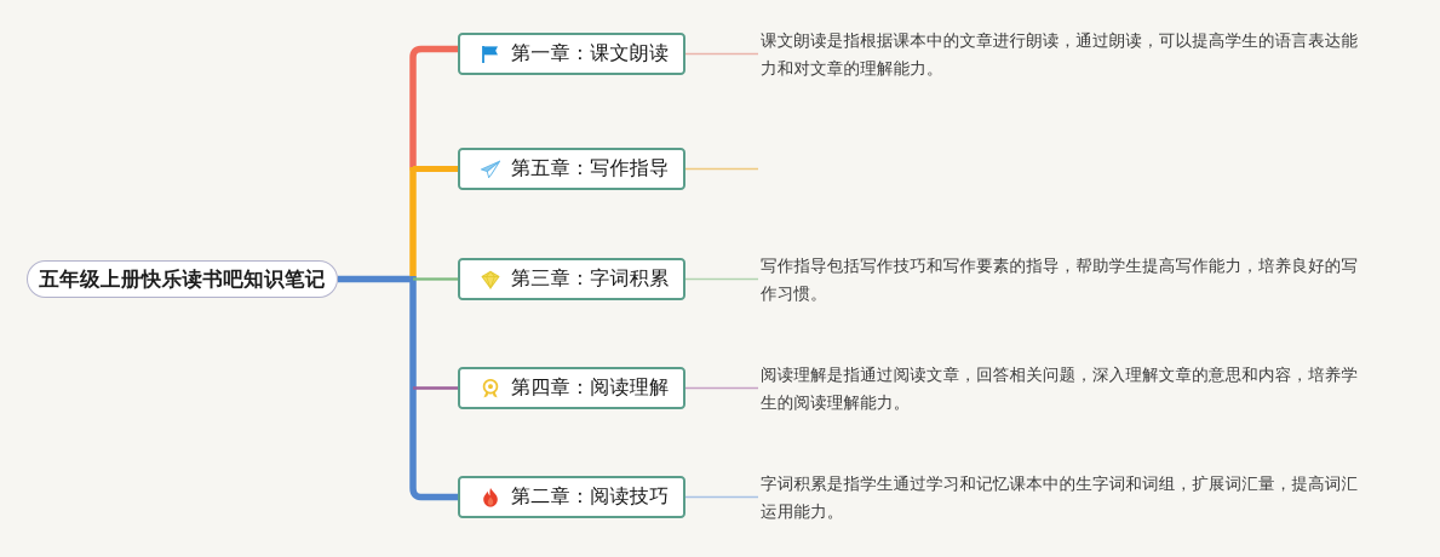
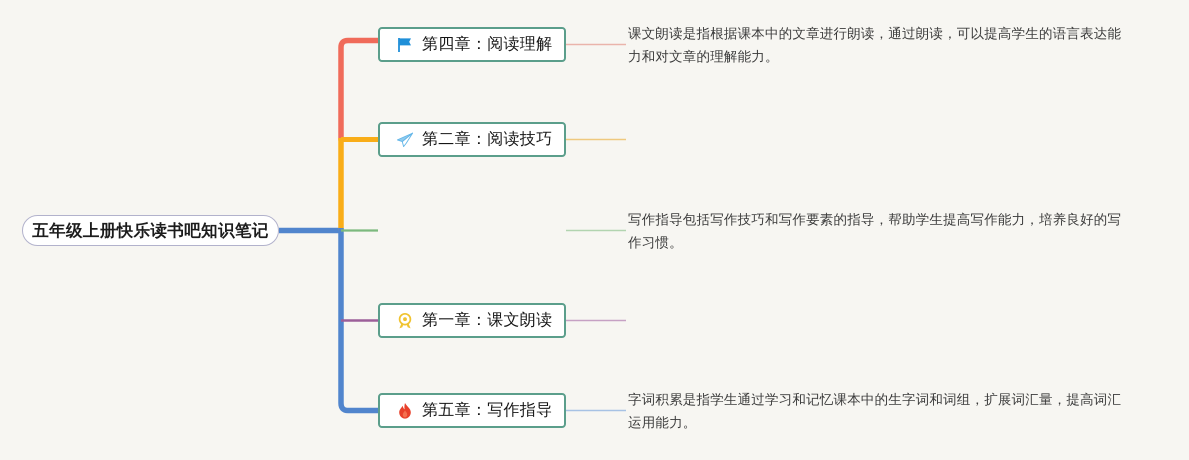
  五年级上册快乐读书吧知识笔记
- 第一章：课文朗读
+ 第四章：阅读理解
- 第五章：写作指导
+ 第二章：阅读技巧
- 第三章：字词积累
- 第四章：阅读理解
+ 第一章：课文朗读
- 第二章：阅读技巧
+ 第五章：写作指导
  课文朗读是指根据课本中的文章进行朗读，通过朗读，可以提高学生的语言表达能力和对文章的理解能力。
  写作指导包括写作技巧和写作要素的指导，帮助学生提高写作能力，培养良好的写作习惯。
- 阅读理解是指通过阅读文章，回答相关问题，深入理解文章的意思和内容，培养学生的阅读理解能力。
  字词积累是指学生通过学习和记忆课本中的生字词和词组，扩展词汇量，提高词汇运用能力。
